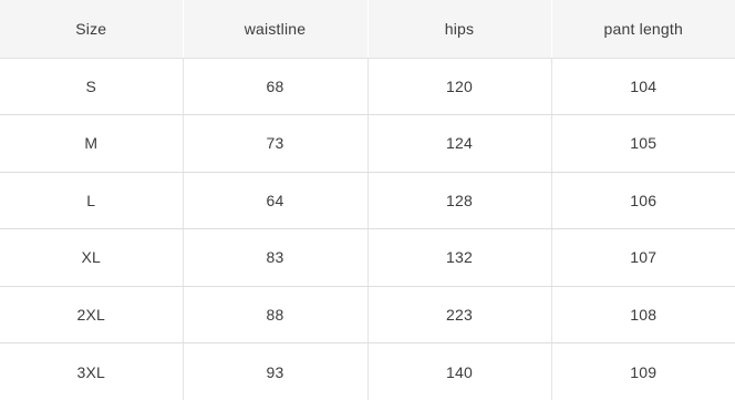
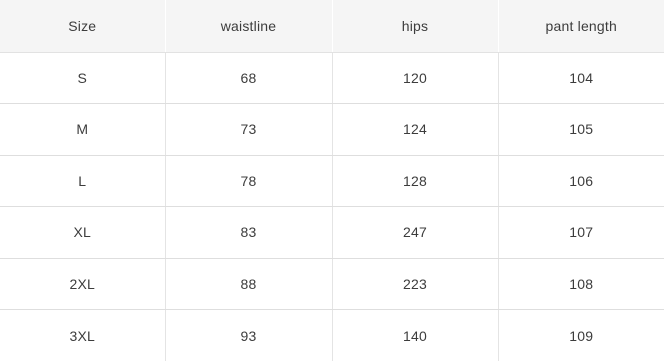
  Size	waistline	hips	pant length
  S	68	120	104
  M	73	124	105
- L	64	128	106
+ L	78	128	106
- XL	83	132	107
+ XL	83	247	107
  2XL	88	223	108
  3XL	93	140	109
